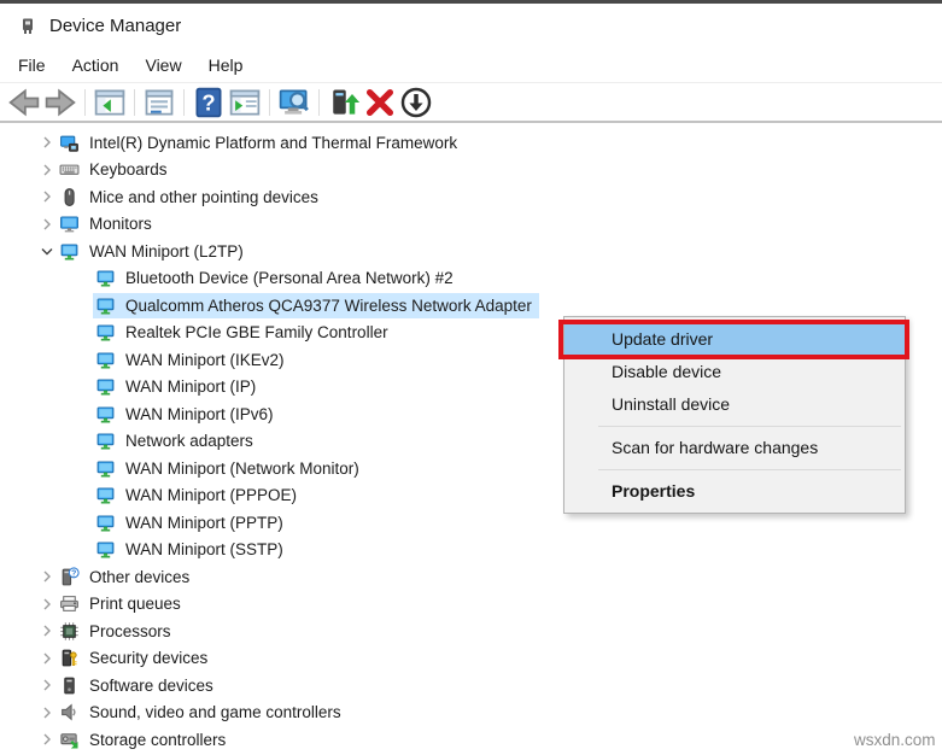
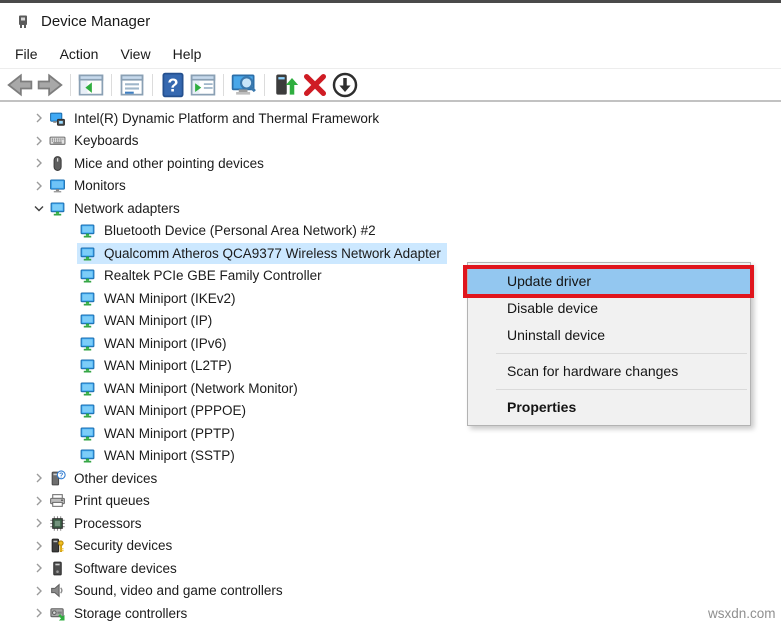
  Device Manager
  File
  Action
  View
  Help
  ?
  Intel(R) Dynamic Platform and Thermal Framework
  Keyboards
  Mice and other pointing devices
  Monitors
- WAN Miniport (L2TP)
+ Network adapters
  Bluetooth Device (Personal Area Network) #2
  Qualcomm Atheros QCA9377 Wireless Network Adapter
  Realtek PCIe GBE Family Controller
  WAN Miniport (IKEv2)
  WAN Miniport (IP)
  WAN Miniport (IPv6)
- Network adapters
+ WAN Miniport (L2TP)
  WAN Miniport (Network Monitor)
  WAN Miniport (PPPOE)
  WAN Miniport (PPTP)
  WAN Miniport (SSTP)
  Other devices
  Print queues
  Processors
  Security devices
  Software devices
  Sound, video and game controllers
  Storage controllers
  Update driver
  Disable device
  Uninstall device
  Scan for hardware changes
  Properties
  wsxdn.com
